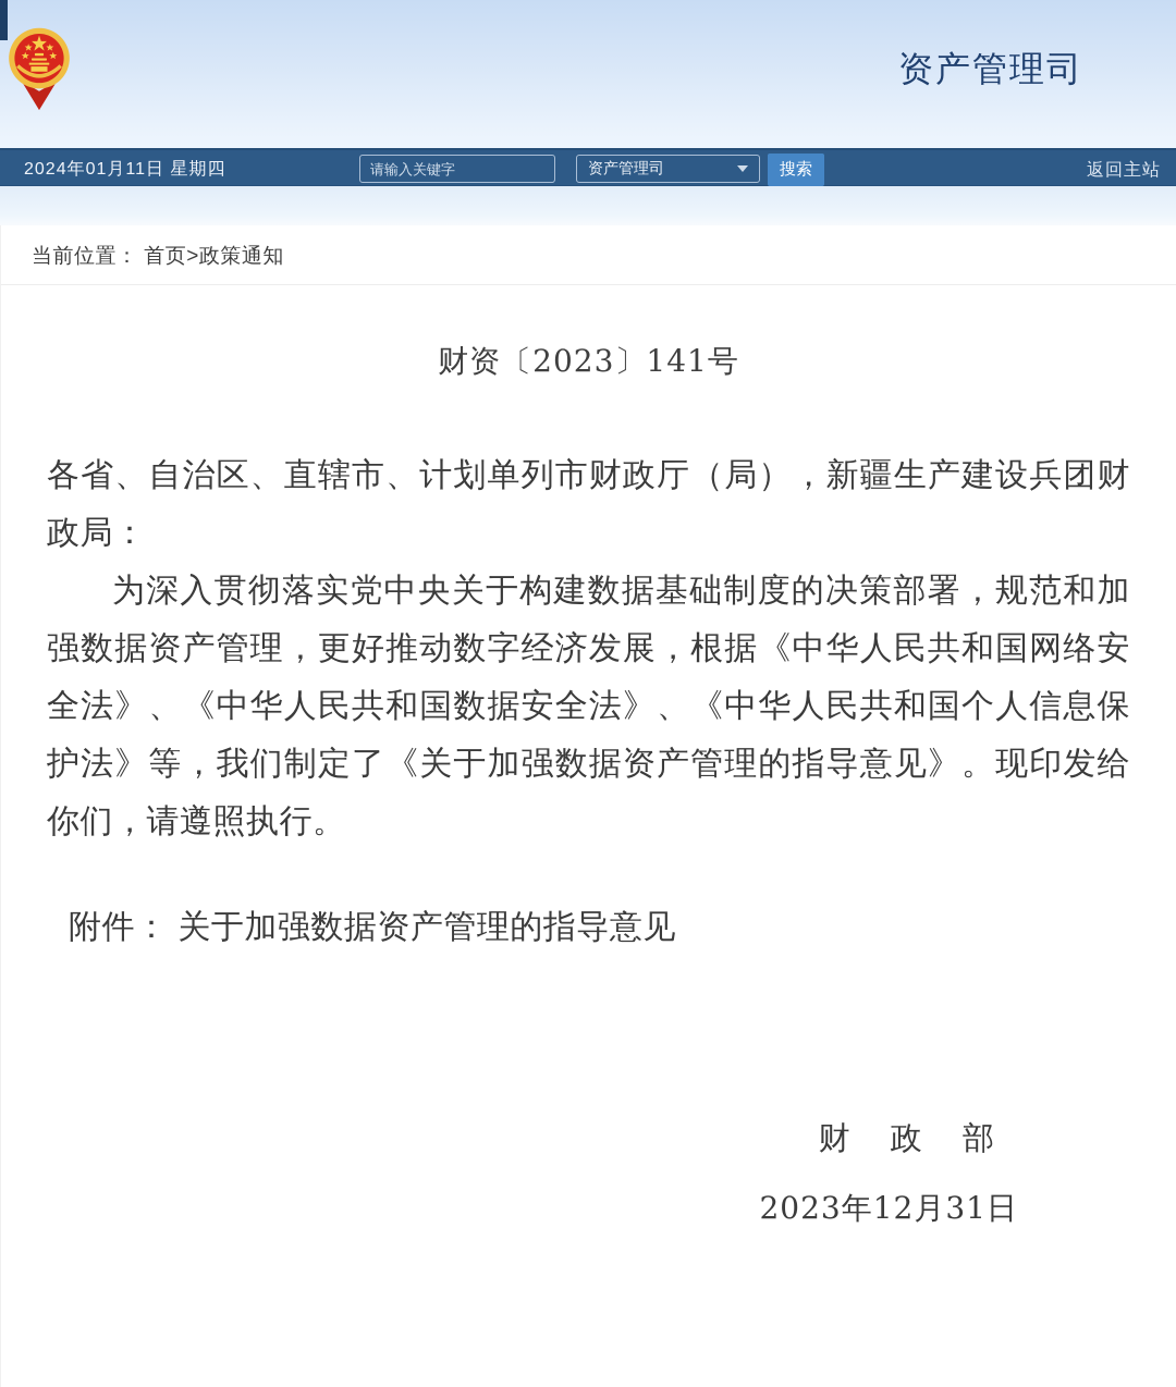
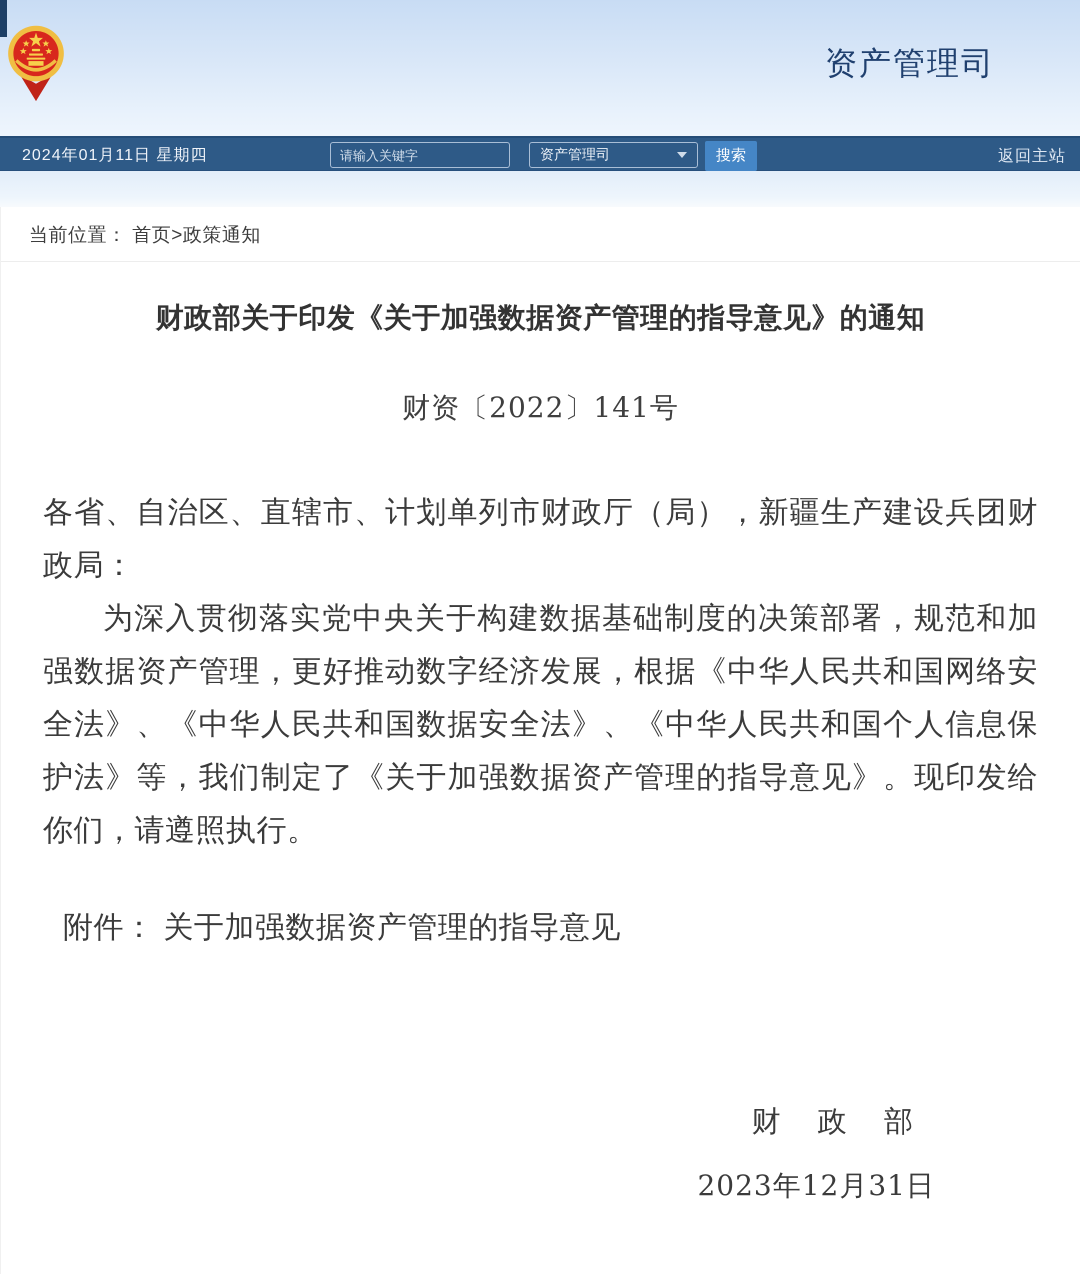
  资产管理司
  2024年01月11日 星期四
  请输入关键字
  资产管理司
  搜索
  返回主站
  当前位置： 首页>政策通知
+ 财政部关于印发《关于加强数据资产管理的指导意见》的通知
- 财资〔2023〕141号
+ 财资〔2022〕141号
  各省、自治区、直辖市、计划单列市财政厅（局），新疆生产建设兵团财政局：
  为深入贯彻落实党中央关于构建数据基础制度的决策部署，规范和加强数据资产管理，更好推动数字经济发展，根据《中华人民共和国网络安全法》、《中华人民共和国数据安全法》、《中华人民共和国个人信息保护法》等，我们制定了《关于加强数据资产管理的指导意见》。现印发给你们，请遵照执行。
  附件： 关于加强数据资产管理的指导意见
  财 政 部
  2023年12月31日
